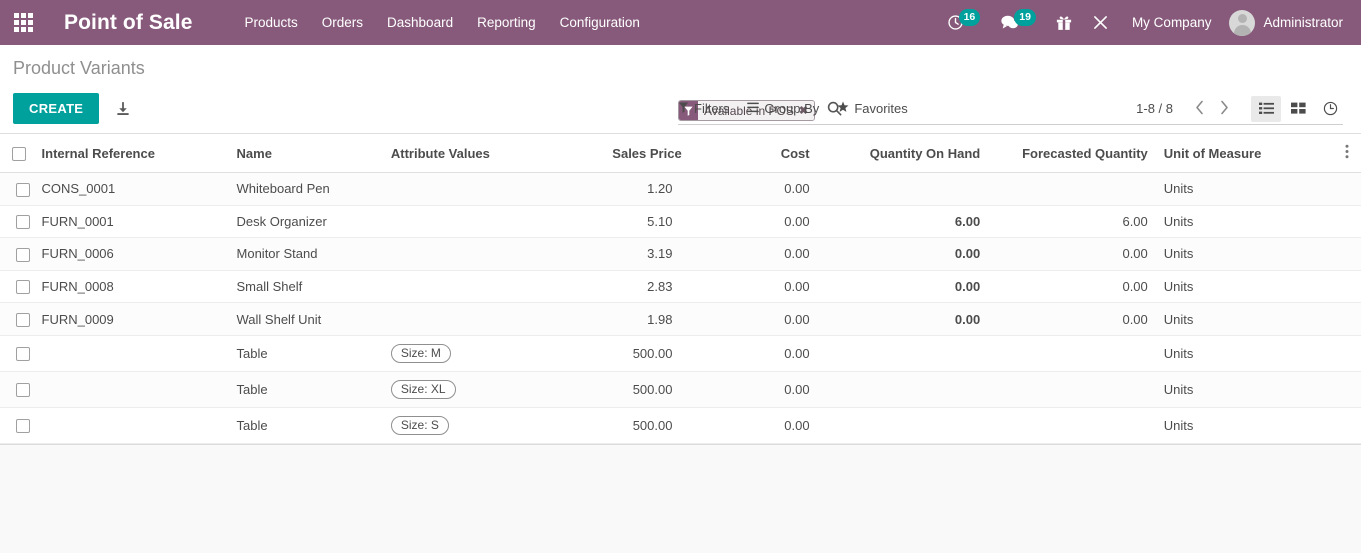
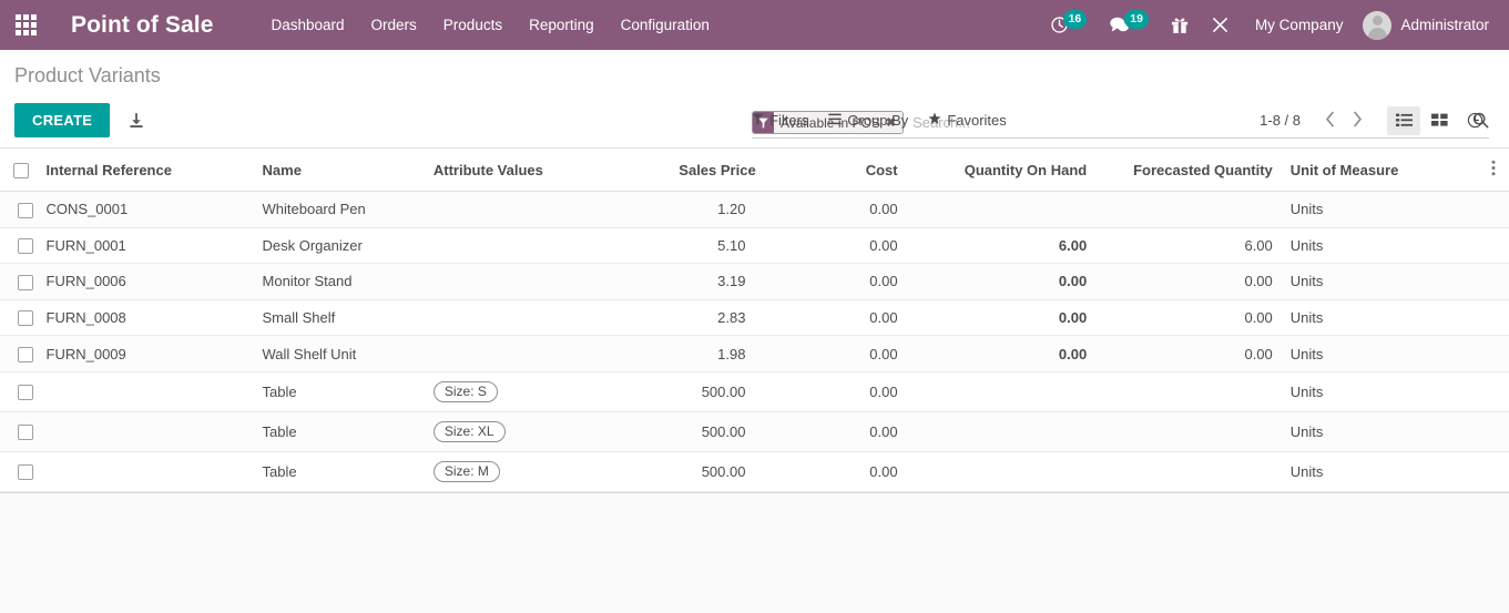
  Point of Sale
- Products
+ Dashboard
  Orders
- Dashboard
+ Products
  Reporting
  Configuration
  16
  19
  My Company
  Administrator
  Product Variants
  Available in POS
  ✖
+ Search...
  CREATE
  Filters
  Group By
  Favorites
  1-8 / 8
  	Internal Reference	Name	Attribute Values	Sales Price	Cost	Quantity On Hand	Forecasted Quantity	Unit of Measure
  	CONS_0001	Whiteboard Pen		1.20	0.00			Units
  	FURN_0001	Desk Organizer		5.10	0.00	6.00	6.00	Units
  	FURN_0006	Monitor Stand		3.19	0.00	0.00	0.00	Units
  	FURN_0008	Small Shelf		2.83	0.00	0.00	0.00	Units
  	FURN_0009	Wall Shelf Unit		1.98	0.00	0.00	0.00	Units
- 		Table	Size: M	500.00	0.00			Units
+ 		Table	Size: S	500.00	0.00			Units
  		Table	Size: XL	500.00	0.00			Units
- 		Table	Size: S	500.00	0.00			Units
+ 		Table	Size: M	500.00	0.00			Units
